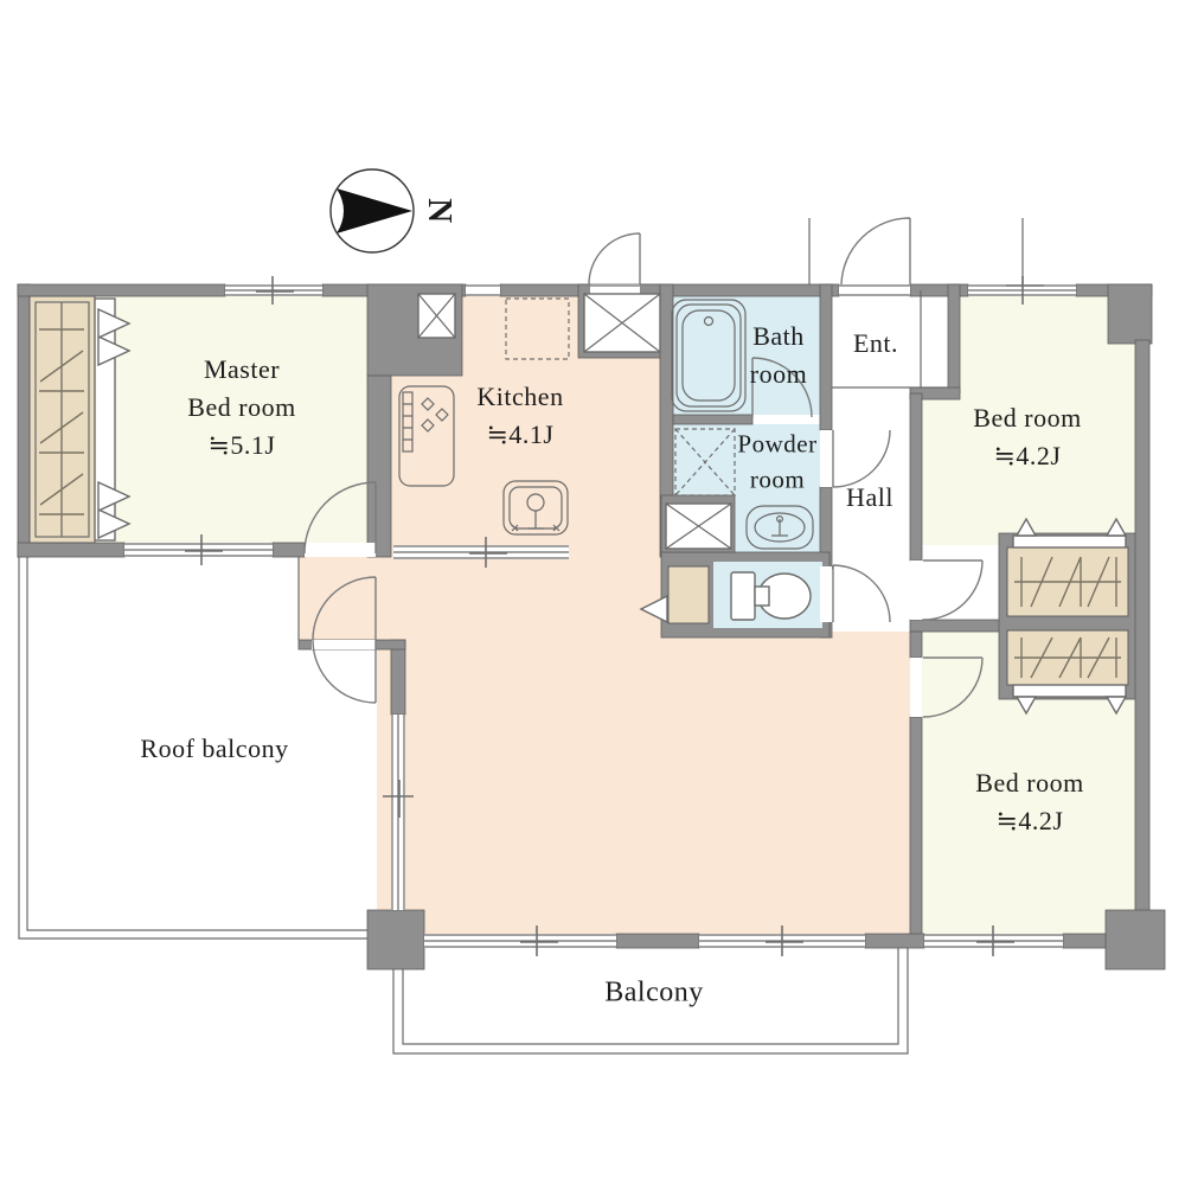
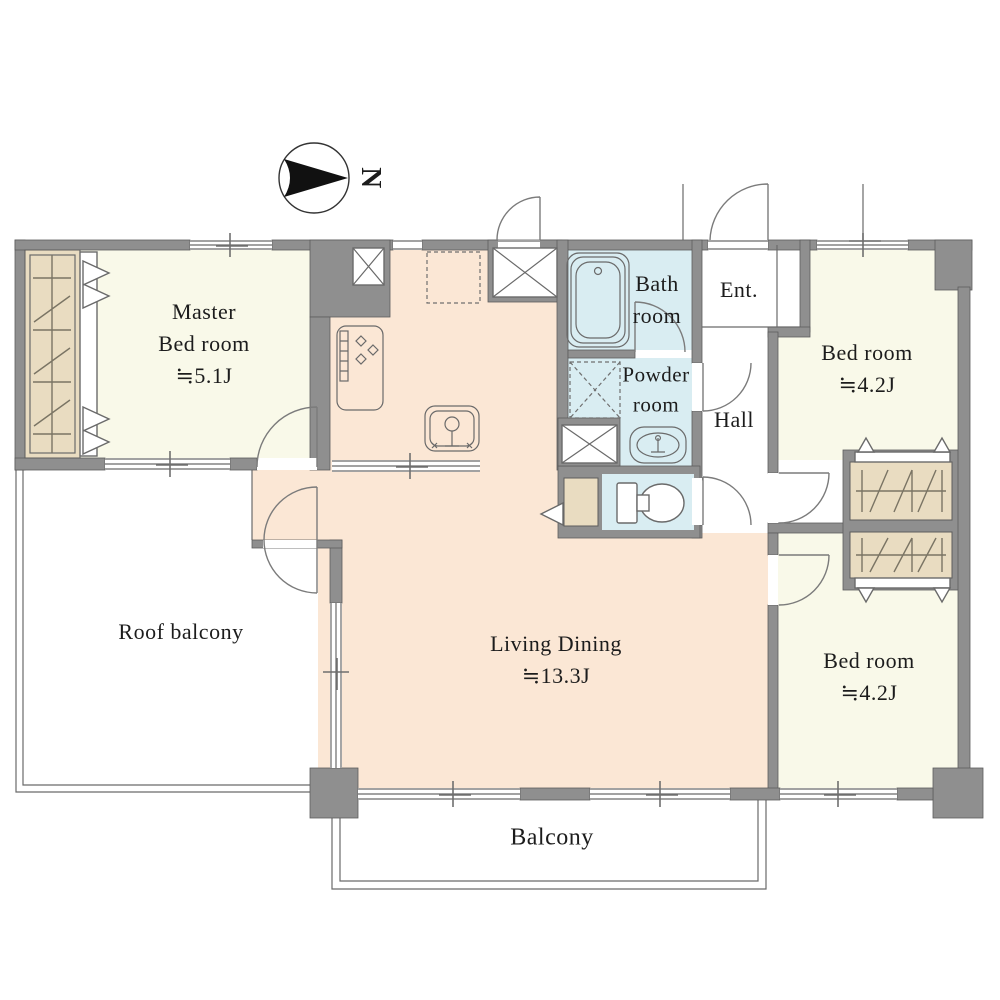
  Master
  Bed room
  ≒5.1J
- Kitchen
- ≒4.1J
  Bath
  room
  Powder
  room
  Ent.
  Hall
  Bed room
  ≒4.2J
  Bed room
  ≒4.2J
+ Living Dining
+ ≒13.3J
  Roof balcony
  Balcony
